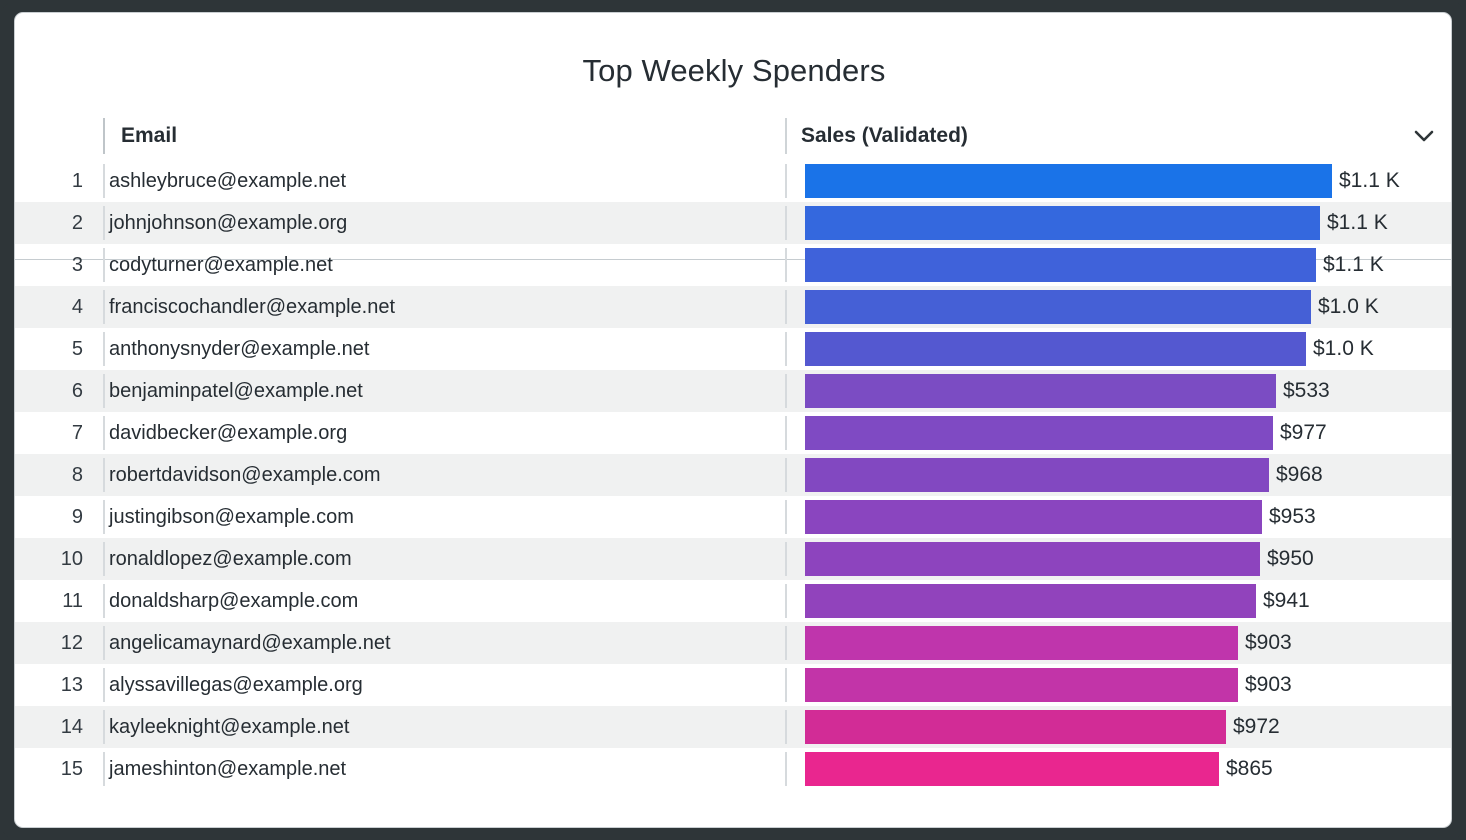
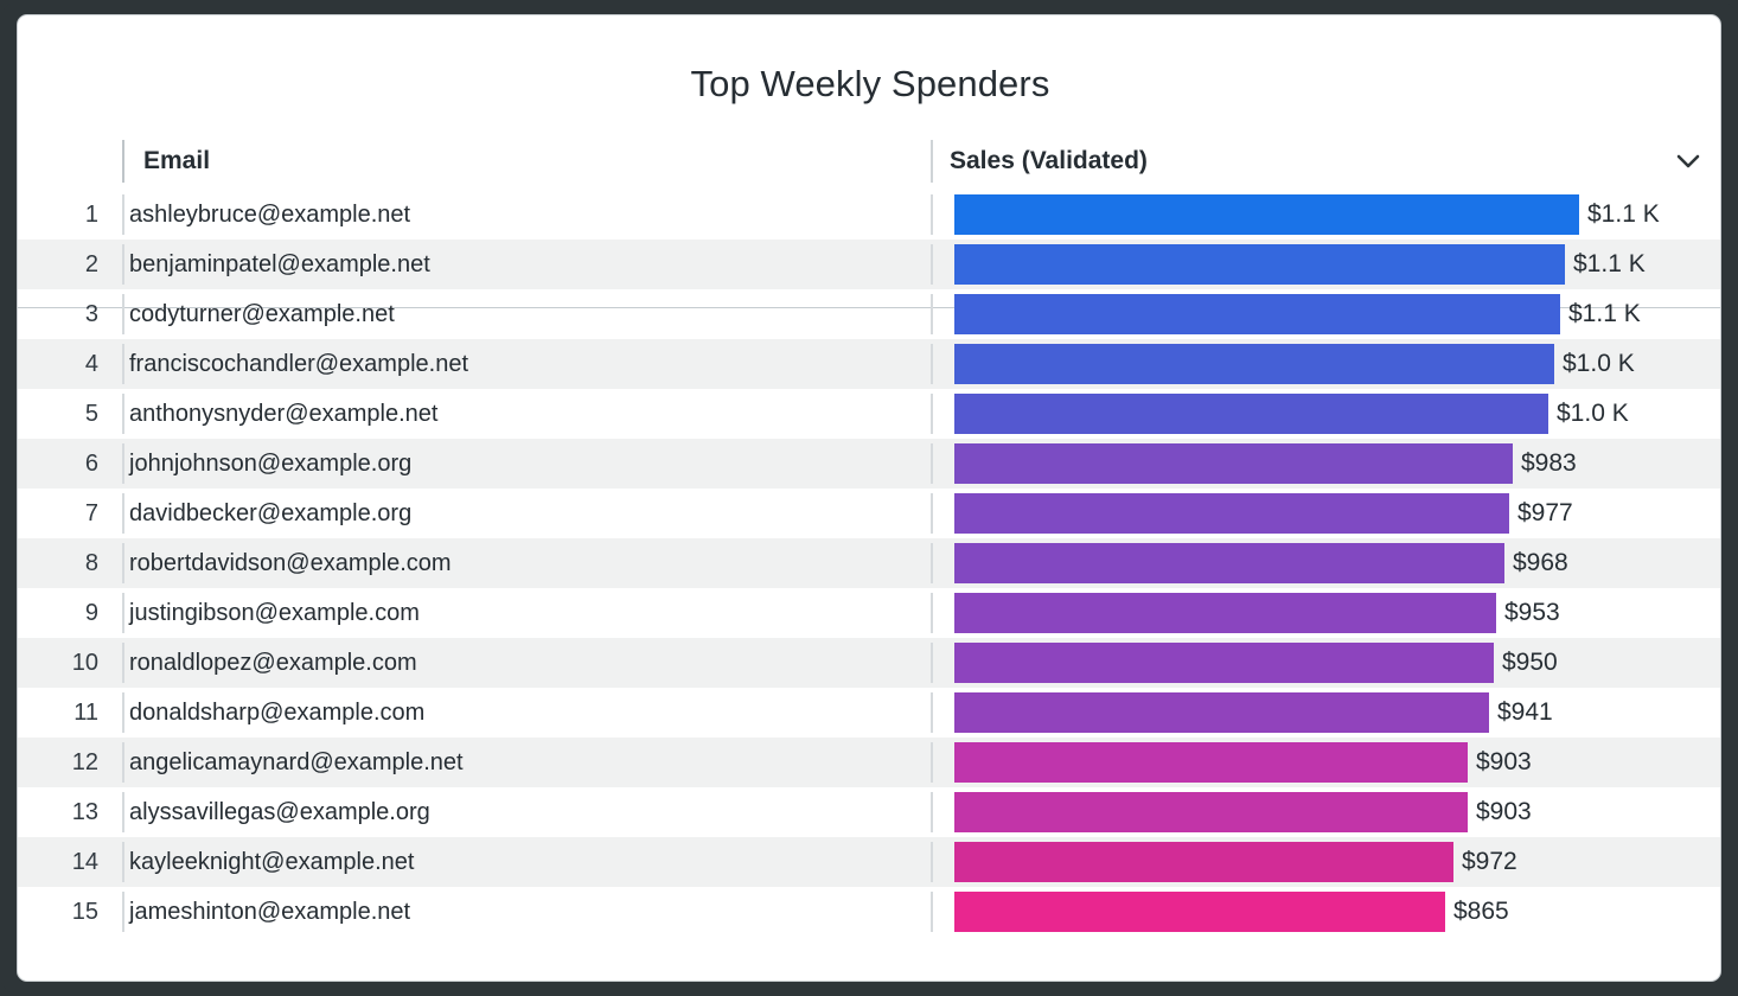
  Top Weekly Spenders
  Email
  Sales (Validated)
  1
  ashleybruce@example.net
  $1.1 K
  2
- johnjohnson@example.org
+ benjaminpatel@example.net
  $1.1 K
  3
  codyturner@example.net
  $1.1 K
  4
  franciscochandler@example.net
  $1.0 K
  5
  anthonysnyder@example.net
  $1.0 K
  6
- benjaminpatel@example.net
+ johnjohnson@example.org
- $533
+ $983
  7
  davidbecker@example.org
  $977
  8
  robertdavidson@example.com
  $968
  9
  justingibson@example.com
  $953
  10
  ronaldlopez@example.com
  $950
  11
  donaldsharp@example.com
  $941
  12
  angelicamaynard@example.net
  $903
  13
  alyssavillegas@example.org
  $903
  14
  kayleeknight@example.net
  $972
  15
  jameshinton@example.net
  $865
